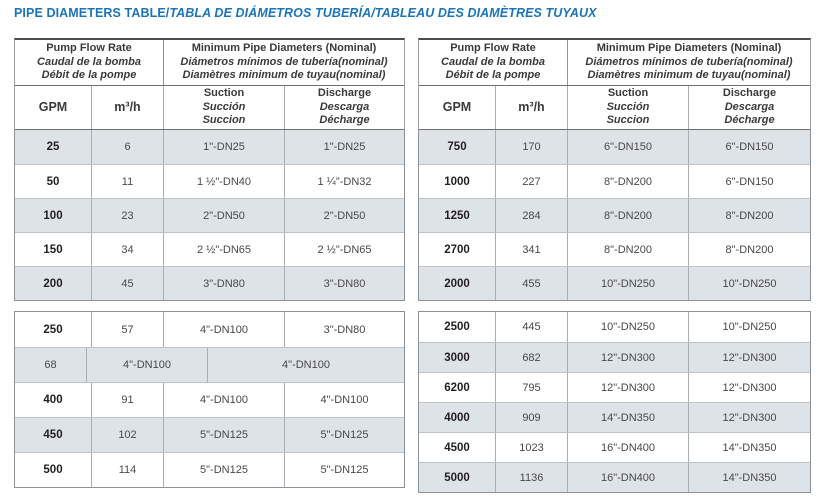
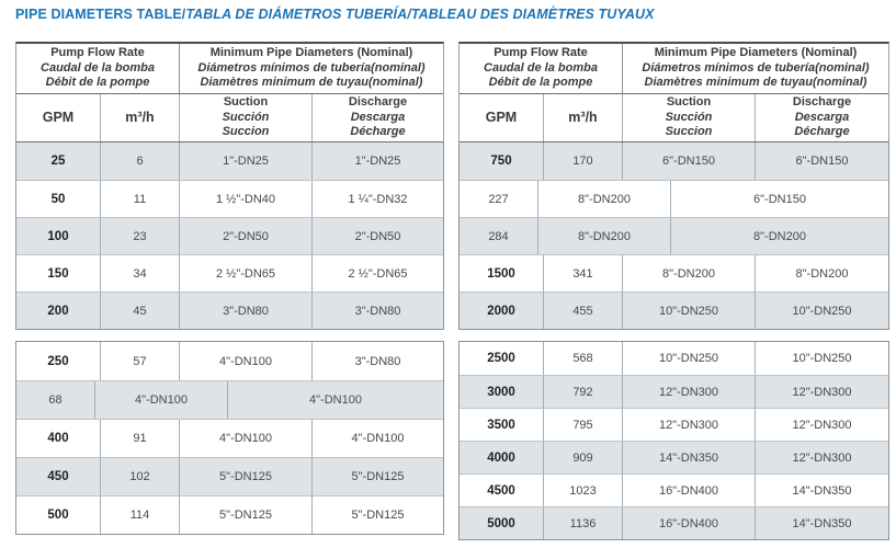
  PIPE DIAMETERS TABLE/TABLA DE DIÁMETROS TUBERÍA/TABLEAU DES DIAMÈTRES TUYAUX
  Pump Flow Rate
  Caudal de la bomba
  Débit de la pompe
  Minimum Pipe Diameters (Nominal)
  Diámetros mínimos de tubería(nominal)
  Diamètres minimum de tuyau(nominal)
  GPM
  m³/h
  Suction
  Succión
  Succion
  Discharge
  Descarga
  Décharge
  25
  6
  1"-DN25
  1"-DN25
  50
  11
  1 ½"-DN40
  1 ¼"-DN32
  100
  23
  2"-DN50
  2"-DN50
  150
  34
  2 ½"-DN65
  2 ½"-DN65
  200
  45
  3"-DN80
  3"-DN80
  250
  57
  4"-DN100
  3"-DN80
  68
  4"-DN100
  4"-DN100
  400
  91
  4"-DN100
  4"-DN100
  450
  102
  5"-DN125
  5"-DN125
  500
  114
  5"-DN125
  5"-DN125
  Pump Flow Rate
  Caudal de la bomba
  Débit de la pompe
  Minimum Pipe Diameters (Nominal)
  Diámetros mínimos de tubería(nominal)
  Diamètres minimum de tuyau(nominal)
  GPM
  m³/h
  Suction
  Succión
  Succion
  Discharge
  Descarga
  Décharge
  750
  170
  6"-DN150
  6"-DN150
- 1000
  227
  8"-DN200
  6"-DN150
- 1250
  284
  8"-DN200
  8"-DN200
- 2700
+ 1500
  341
  8"-DN200
  8"-DN200
  2000
  455
  10"-DN250
  10"-DN250
  2500
- 445
+ 568
  10"-DN250
  10"-DN250
  3000
- 682
+ 792
  12"-DN300
  12"-DN300
- 6200
+ 3500
  795
  12"-DN300
  12"-DN300
  4000
  909
  14"-DN350
  12"-DN300
  4500
  1023
  16"-DN400
  14"-DN350
  5000
  1136
  16"-DN400
  14"-DN350
